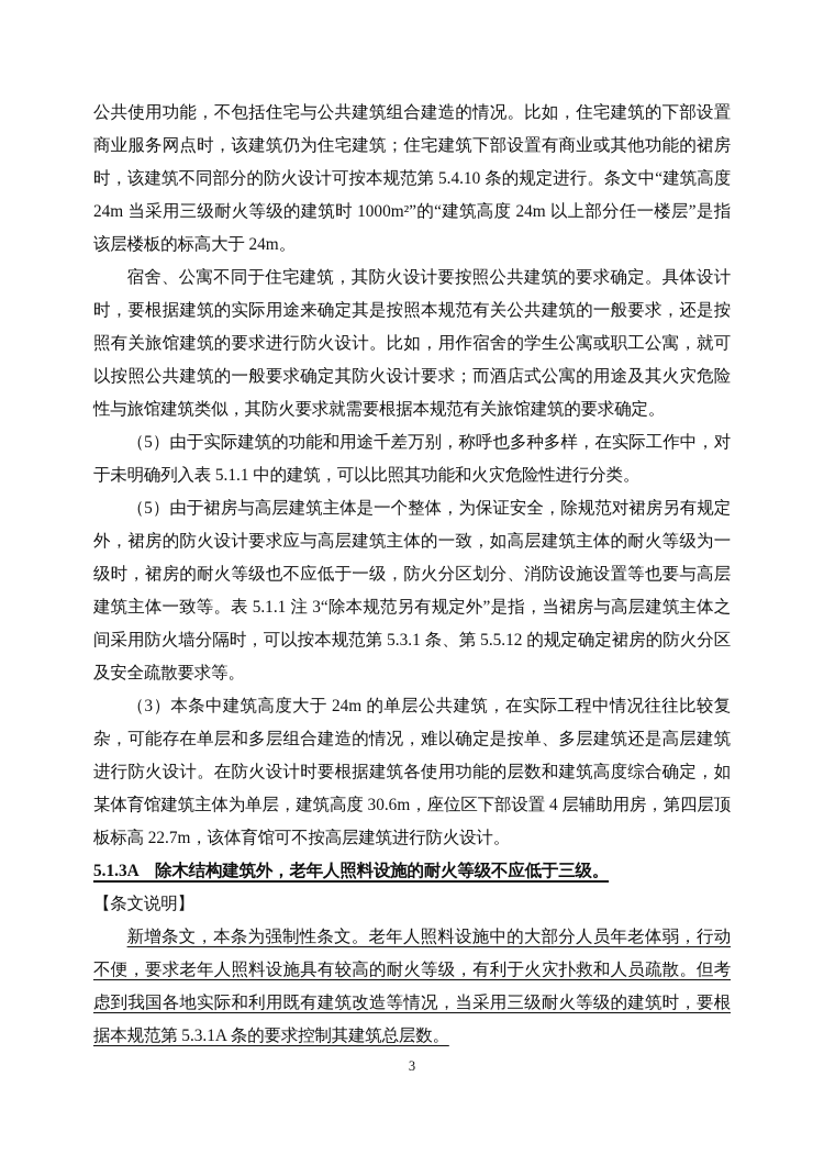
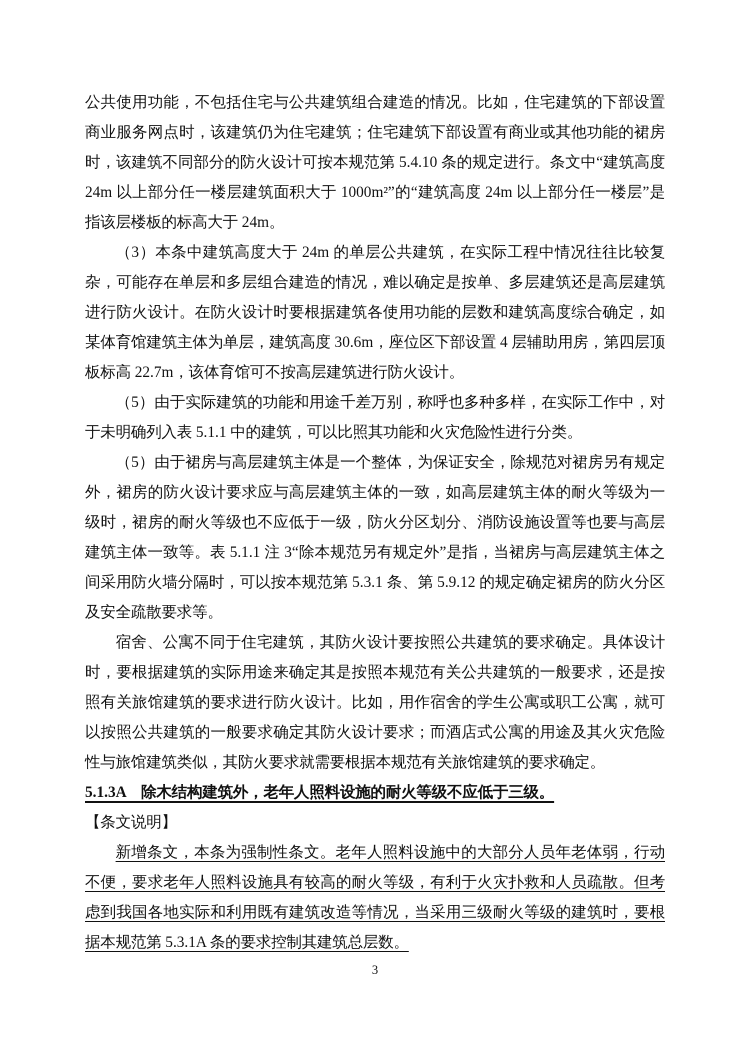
- 公共使用功能，不包括住宅与公共建筑组合建造的情况。比如，住宅建筑的下部设置商业服务网点时，该建筑仍为住宅建筑；住宅建筑下部设置有商业或其他功能的裙房时，该建筑不同部分的防火设计可按本规范第 5.4.10 条的规定进行。条文中“建筑高度 24m 当采用三级耐火等级的建筑时 1000m²”的“建筑高度 24m 以上部分任一楼层”是指该层楼板的标高大于 24m。
+ 公共使用功能，不包括住宅与公共建筑组合建造的情况。比如，住宅建筑的下部设置商业服务网点时，该建筑仍为住宅建筑；住宅建筑下部设置有商业或其他功能的裙房时，该建筑不同部分的防火设计可按本规范第 5.4.10 条的规定进行。条文中“建筑高度 24m 以上部分任一楼层建筑面积大于 1000m²”的“建筑高度 24m 以上部分任一楼层”是指该层楼板的标高大于 24m。
- 宿舍、公寓不同于住宅建筑，其防火设计要按照公共建筑的要求确定。具体设计时，要根据建筑的实际用途来确定其是按照本规范有关公共建筑的一般要求，还是按照有关旅馆建筑的要求进行防火设计。比如，用作宿舍的学生公寓或职工公寓，就可以按照公共建筑的一般要求确定其防火设计要求；而酒店式公寓的用途及其火灾危险性与旅馆建筑类似，其防火要求就需要根据本规范有关旅馆建筑的要求确定。
+ （3）本条中建筑高度大于 24m 的单层公共建筑，在实际工程中情况往往比较复杂，可能存在单层和多层组合建造的情况，难以确定是按单、多层建筑还是高层建筑进行防火设计。在防火设计时要根据建筑各使用功能的层数和建筑高度综合确定，如某体育馆建筑主体为单层，建筑高度 30.6m，座位区下部设置 4 层辅助用房，第四层顶板标高 22.7m，该体育馆可不按高层建筑进行防火设计。
  （5）由于实际建筑的功能和用途千差万别，称呼也多种多样，在实际工作中，对于未明确列入表 5.1.1 中的建筑，可以比照其功能和火灾危险性进行分类。
- （5）由于裙房与高层建筑主体是一个整体，为保证安全，除规范对裙房另有规定外，裙房的防火设计要求应与高层建筑主体的一致，如高层建筑主体的耐火等级为一级时，裙房的耐火等级也不应低于一级，防火分区划分、消防设施设置等也要与高层建筑主体一致等。表 5.1.1 注 3“除本规范另有规定外”是指，当裙房与高层建筑主体之间采用防火墙分隔时，可以按本规范第 5.3.1 条、第 5.5.12 的规定确定裙房的防火分区及安全疏散要求等。
+ （5）由于裙房与高层建筑主体是一个整体，为保证安全，除规范对裙房另有规定外，裙房的防火设计要求应与高层建筑主体的一致，如高层建筑主体的耐火等级为一级时，裙房的耐火等级也不应低于一级，防火分区划分、消防设施设置等也要与高层建筑主体一致等。表 5.1.1 注 3“除本规范另有规定外”是指，当裙房与高层建筑主体之间采用防火墙分隔时，可以按本规范第 5.3.1 条、第 5.9.12 的规定确定裙房的防火分区及安全疏散要求等。
- （3）本条中建筑高度大于 24m 的单层公共建筑，在实际工程中情况往往比较复杂，可能存在单层和多层组合建造的情况，难以确定是按单、多层建筑还是高层建筑进行防火设计。在防火设计时要根据建筑各使用功能的层数和建筑高度综合确定，如某体育馆建筑主体为单层，建筑高度 30.6m，座位区下部设置 4 层辅助用房，第四层顶板标高 22.7m，该体育馆可不按高层建筑进行防火设计。
+ 宿舍、公寓不同于住宅建筑，其防火设计要按照公共建筑的要求确定。具体设计时，要根据建筑的实际用途来确定其是按照本规范有关公共建筑的一般要求，还是按照有关旅馆建筑的要求进行防火设计。比如，用作宿舍的学生公寓或职工公寓，就可以按照公共建筑的一般要求确定其防火设计要求；而酒店式公寓的用途及其火灾危险性与旅馆建筑类似，其防火要求就需要根据本规范有关旅馆建筑的要求确定。
  5.1.3A 除木结构建筑外，老年人照料设施的耐火等级不应低于三级。
  【条文说明】
  新增条文，本条为强制性条文。老年人照料设施中的大部分人员年老体弱，行动不便，要求老年人照料设施具有较高的耐火等级，有利于火灾扑救和人员疏散。但考虑到我国各地实际和利用既有建筑改造等情况，当采用三级耐火等级的建筑时，要根据本规范第 5.3.1A 条的要求控制其建筑总层数。
  3
